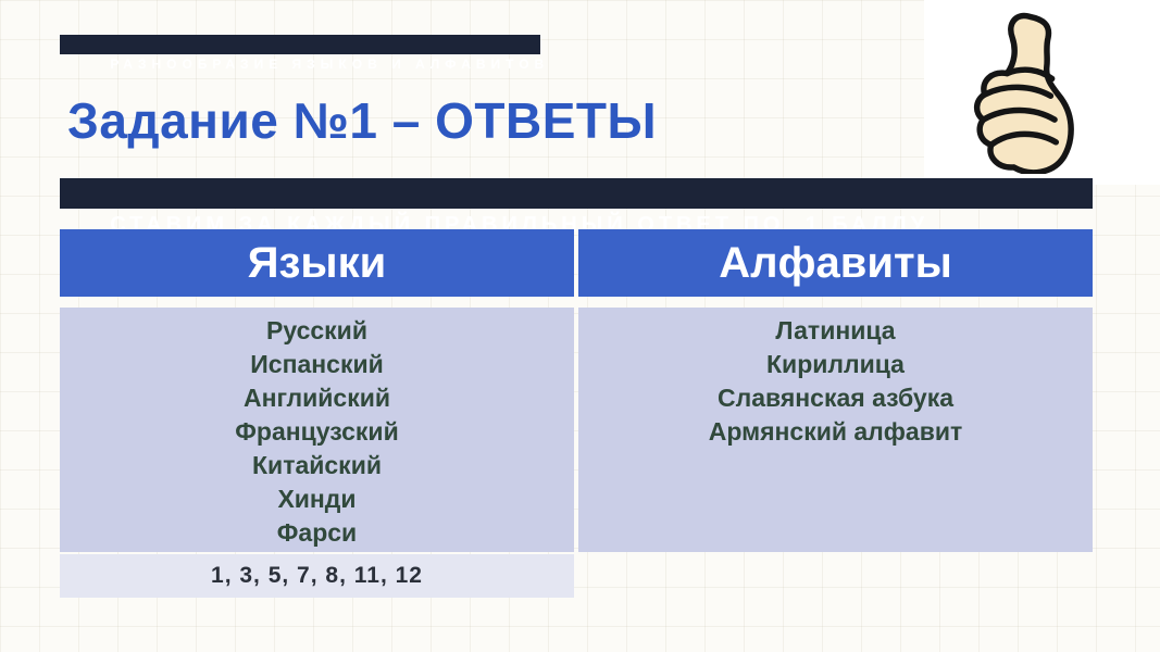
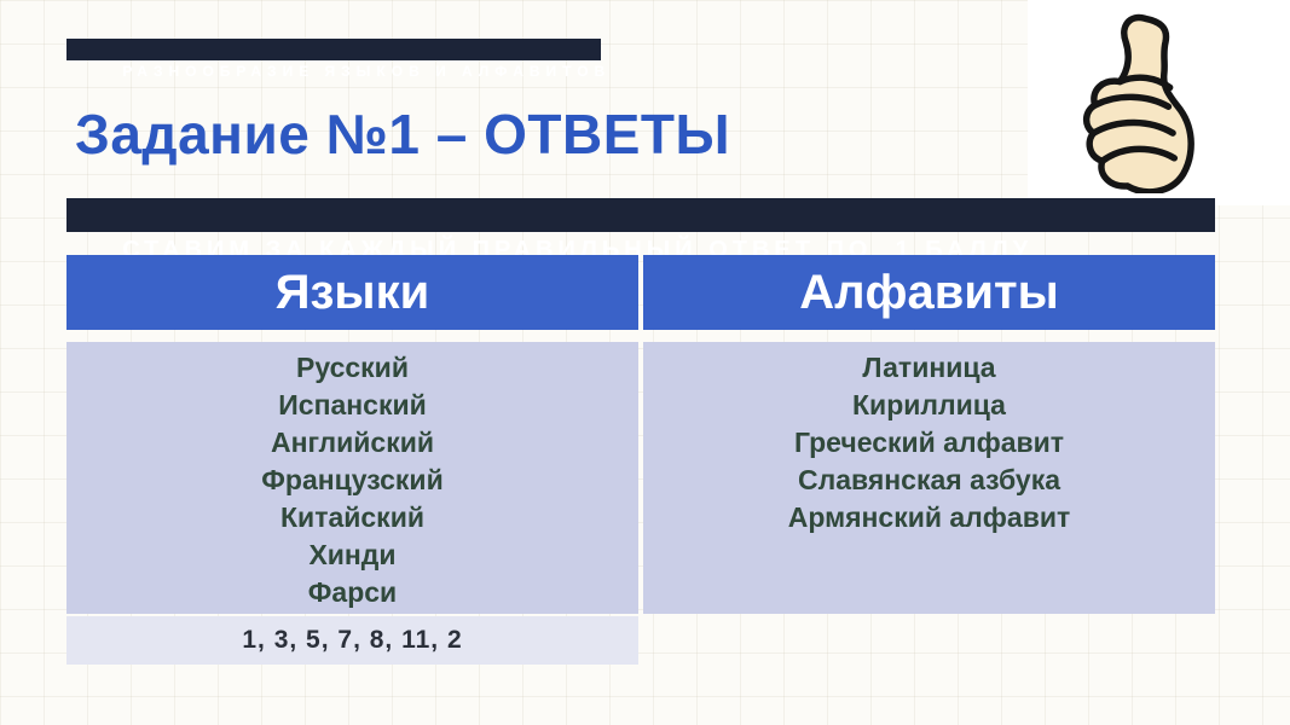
  Задание №1 – ОТВЕТЫ
  СТАВИМ ЗА КАЖДЫЙ ПРАВИЛЬНЫЙ ОТВЕТ ПО 1 БАЛЛУ
  Языки
  Алфавиты
  Русский
  Испанский
  Английский
  Французский
  Китайский
  Хинди
  Фарси
  Латиница
  Кириллица
+ Греческий алфавит
  Славянская азбука
  Армянский алфавит
- 1, 3, 5, 7, 8, 11, 12
+ 1, 3, 5, 7, 8, 11, 2
